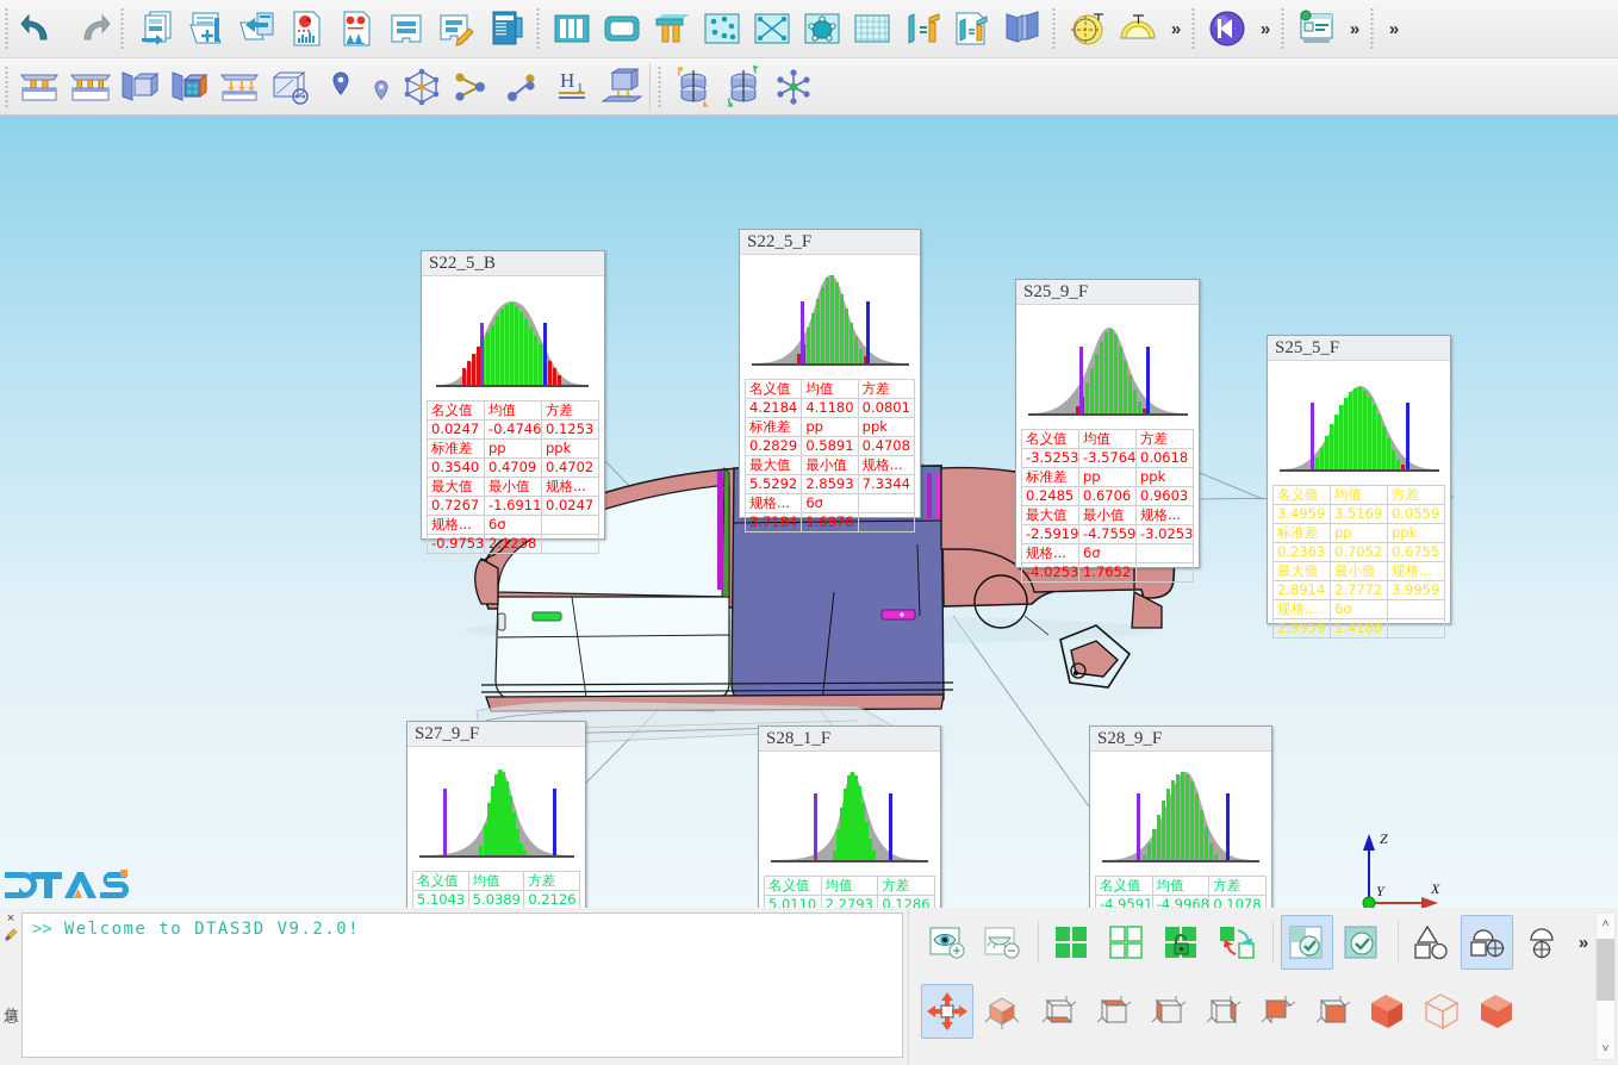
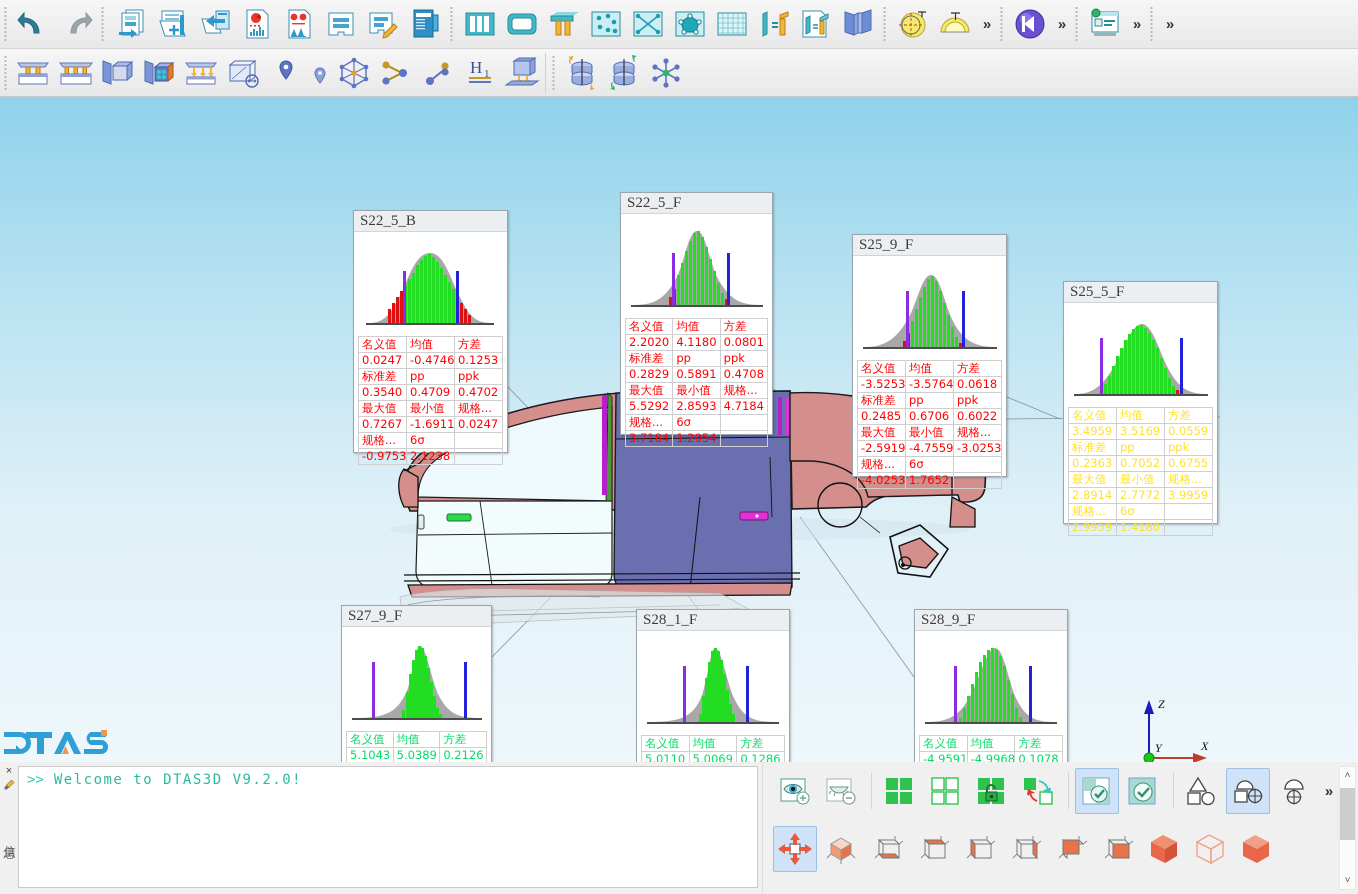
  »
  »
  »
  »
  H
  1
  S22_5_B
  名义值	均值	方差
  0.0247	-0.4746	0.1253
  标准差	pp	ppk
  0.3540	0.4709	0.4702
  最大值	最小值	规格...
  0.7267	-1.6911	0.0247
  规格...	6σ
  -0.9753	2.1238
  S22_5_F
  名义值	均值	方差
- 4.2184	4.1180	0.0801
+ 2.2020	4.1180	0.0801
  标准差	pp	ppk
  0.2829	0.5891	0.4708
  最大值	最小值	规格...
- 5.5292	2.8593	7.3344
+ 5.5292	2.8593	4.7184
  规格...	6σ
- 3.7184	1.6976
+ 3.7184	1.2054
  S25_9_F
  名义值	均值	方差
  -3.5253	-3.5764	0.0618
  标准差	pp	ppk
- 0.2485	0.6706	0.9603
+ 0.2485	0.6706	0.6022
  最大值	最小值	规格...
  -2.5919	-4.7559	-3.0253
  规格...	6σ
  -4.0253	1.7652
  S25_5_F
  名义值	均值	方差
  3.4959	3.5169	0.0559
  标准差	pp	ppk
  0.2363	0.7052	0.6755
  最大值	最小值	规格...
  2.8914	2.7772	3.9959
  规格...	6σ
  2.9959	1.4180
  S27_9_F
  名义值	均值	方差
  5.1043	5.0389	0.2126
  S28_1_F
  名义值	均值	方差
- 5.0110	2.2793	0.1286
+ 5.0110	5.0069	0.1286
  S28_9_F
  名义值	均值	方差
  -4.9591	-4.9968	0.1078
  Z
  Y
  X
  ×
  >> Welcome to DTAS3D V9.2.0!
  »
  ˄
  ˅
